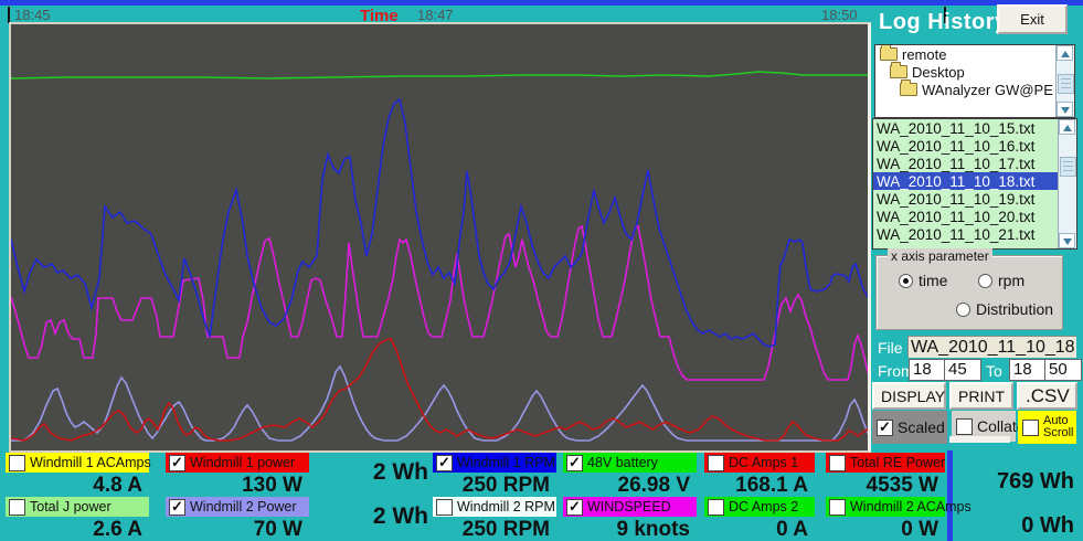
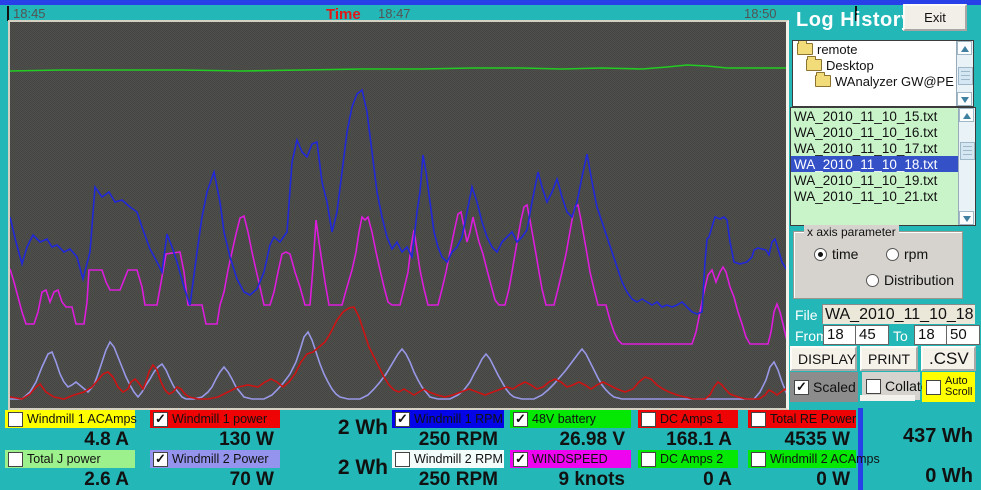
  18:45
  Time
  18:47
  18:50
  Log Histor
  Exit
  remote
  Desktop
  WAnalyzer GW@PE
  WA_2010_11_10_15.txt
  WA_2010_11_10_16.txt
  WA_2010_11_10_17.txt
  WA_2010_11_10_18.txt
  WA_2010_11_10_19.txt
- WA_2010_11_10_20.txt
  WA_2010_11_10_21.txt
  x axis parameter
  time
  rpm
  Distribution
  File
  WA_2010_11_10_18
  From
  18
  45
  To
  18
  50
  DISPLAY
  PRINT
  .CSV
  Scaled
  Collat
  Auto Scroll
  Windmill 1 ACAmps
  4.8 A
  Windmill 1 power
  130 W
  Windmill 1 RPM
  250 RPM
  48V battery
  26.98 V
  DC Amps 1
  168.1 A
  Total RE Power
  4535 W
  2 Wh
- 769 Wh
+ 437 Wh
  Total J power
  2.6 A
  Windmill 2 Power
  70 W
  Windmill 2 RPM
  250 RPM
  WINDSPEED
  9 knots
  DC Amps 2
  0 A
  Windmill 2 ACAmps
  0 W
  2 Wh
  0 Wh
